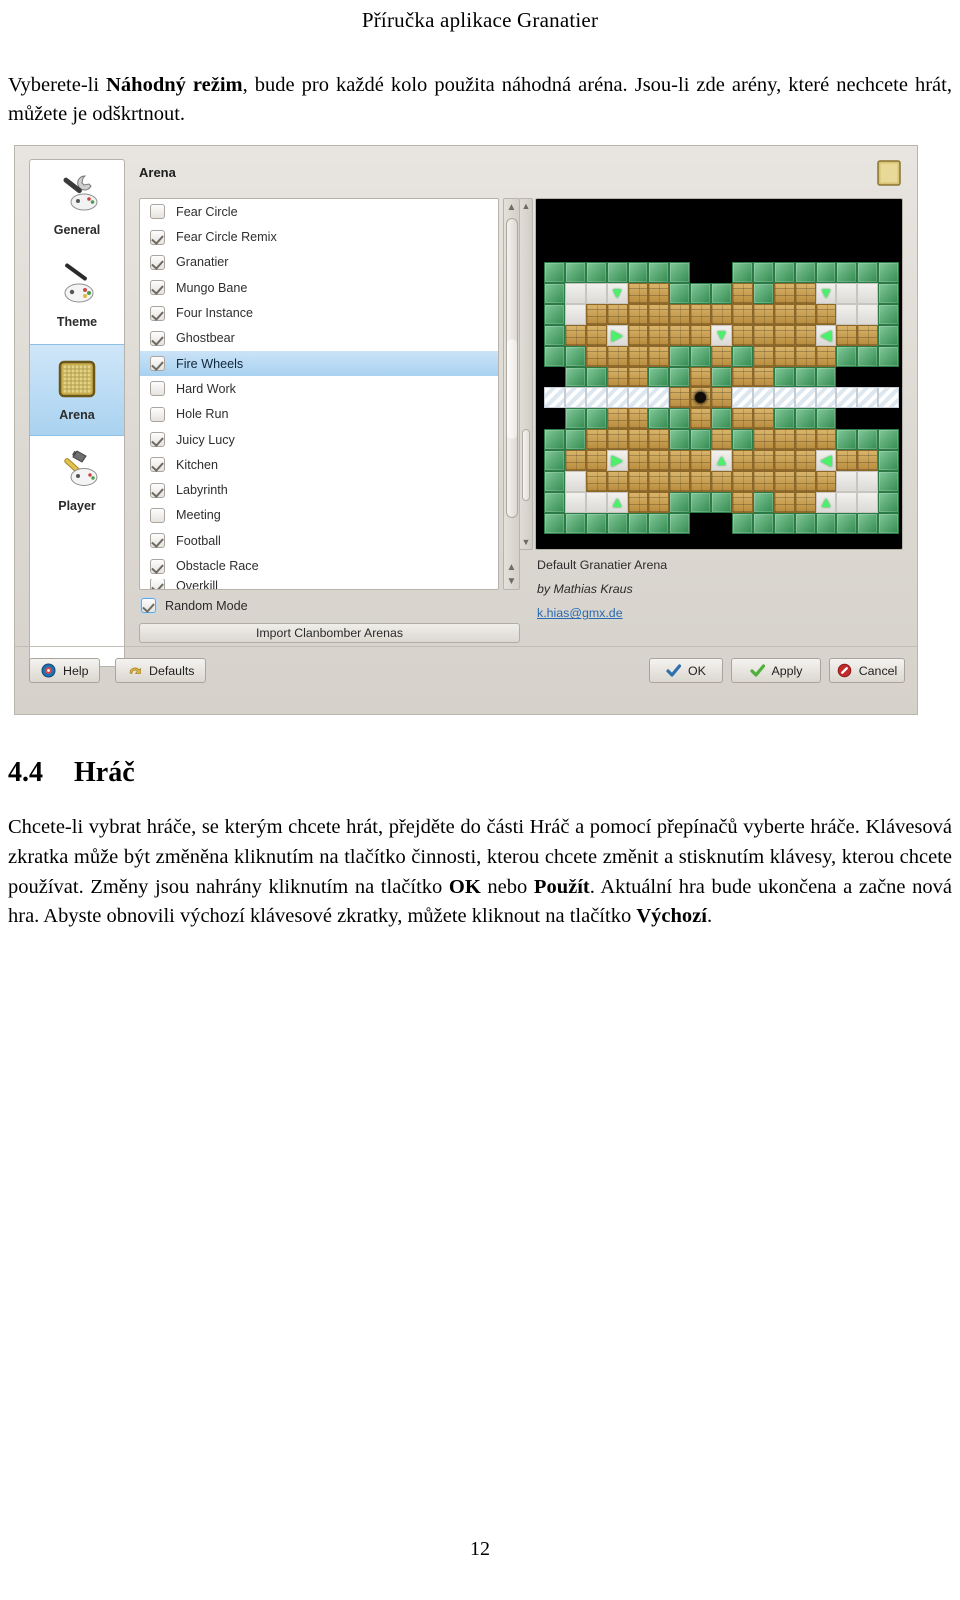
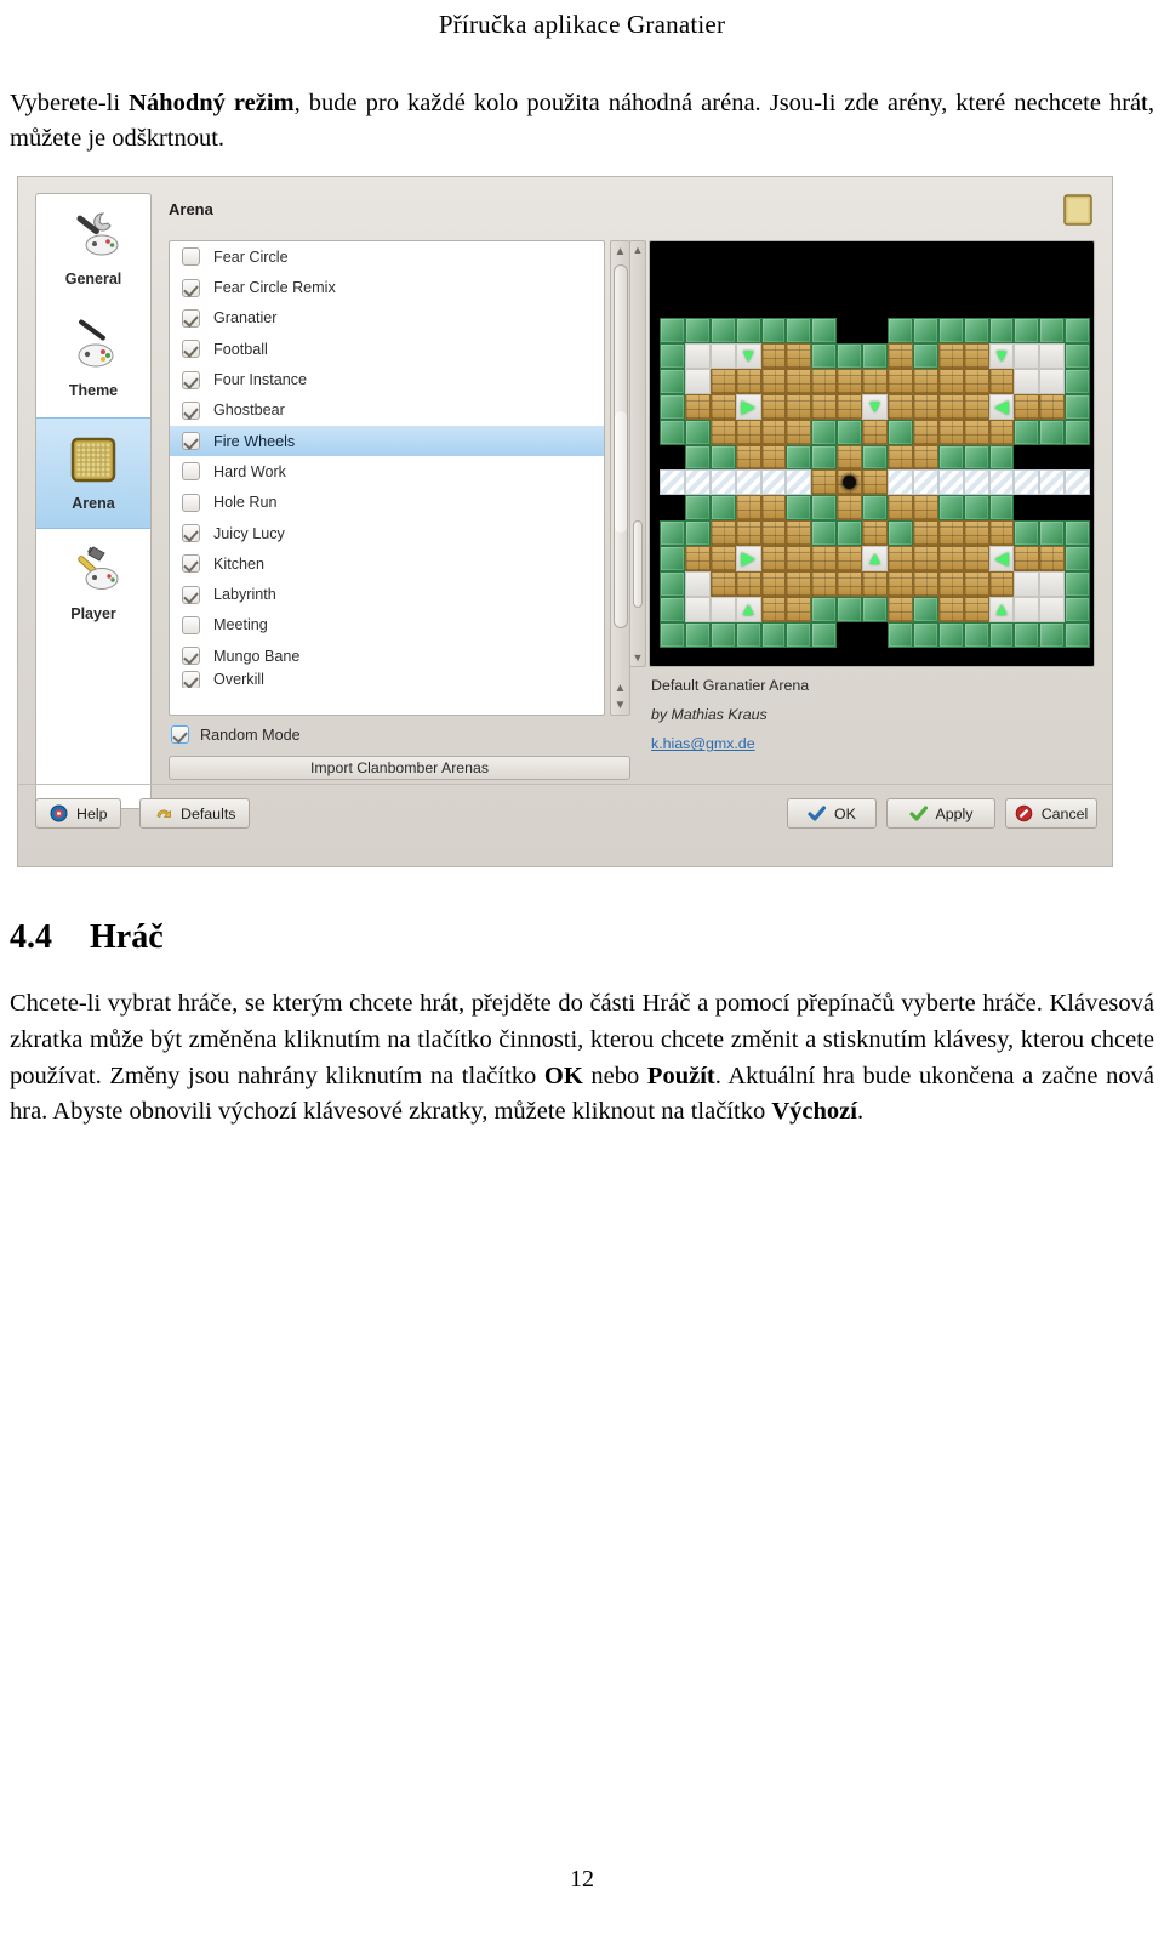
  Příručka aplikace Granatier
  Vyberete-li Náhodný režim, bude pro každé kolo použita náhodná aréna. Jsou-li zde arény, které nechcete hrát, můžete je odškrtnout.
  Arena
  General
  Theme
  Arena
  Player
  Fear Circle
  Fear Circle Remix
  Granatier
- Mungo Bane
+ Football
  Four Instance
  Ghostbear
  Fire Wheels
  Hard Work
  Hole Run
  Juicy Lucy
  Kitchen
  Labyrinth
  Meeting
- Football
+ Mungo Bane
- Obstacle Race
  Overkill
  ▲
  ▲
  ▼
  Random Mode
  Import Clanbomber Arenas
  ▼
  ▼
  ▶
  ▼
  ◀
  ▶
  ▲
  ◀
  ▲
  ▲
  ▲
  ▼
  Default Granatier Arena
  by Mathias Kraus
  k.hias@gmx.de
  Help
  Defaults
  OK
  Apply
  Cancel
  4.4 Hráč
  Chcete-li vybrat hráče, se kterým chcete hrát, přejděte do části Hráč a pomocí přepínačů vyberte hráče. Klávesová zkratka může být změněna kliknutím na tlačítko činnosti, kterou chcete změnit a stisknutím klávesy, kterou chcete používat. Změny jsou nahrány kliknutím na tlačítko OK nebo Použít. Aktuální hra bude ukončena a začne nová hra. Abyste obnovili výchozí klávesové zkratky, můžete kliknout na tlačítko Výchozí.
  12
